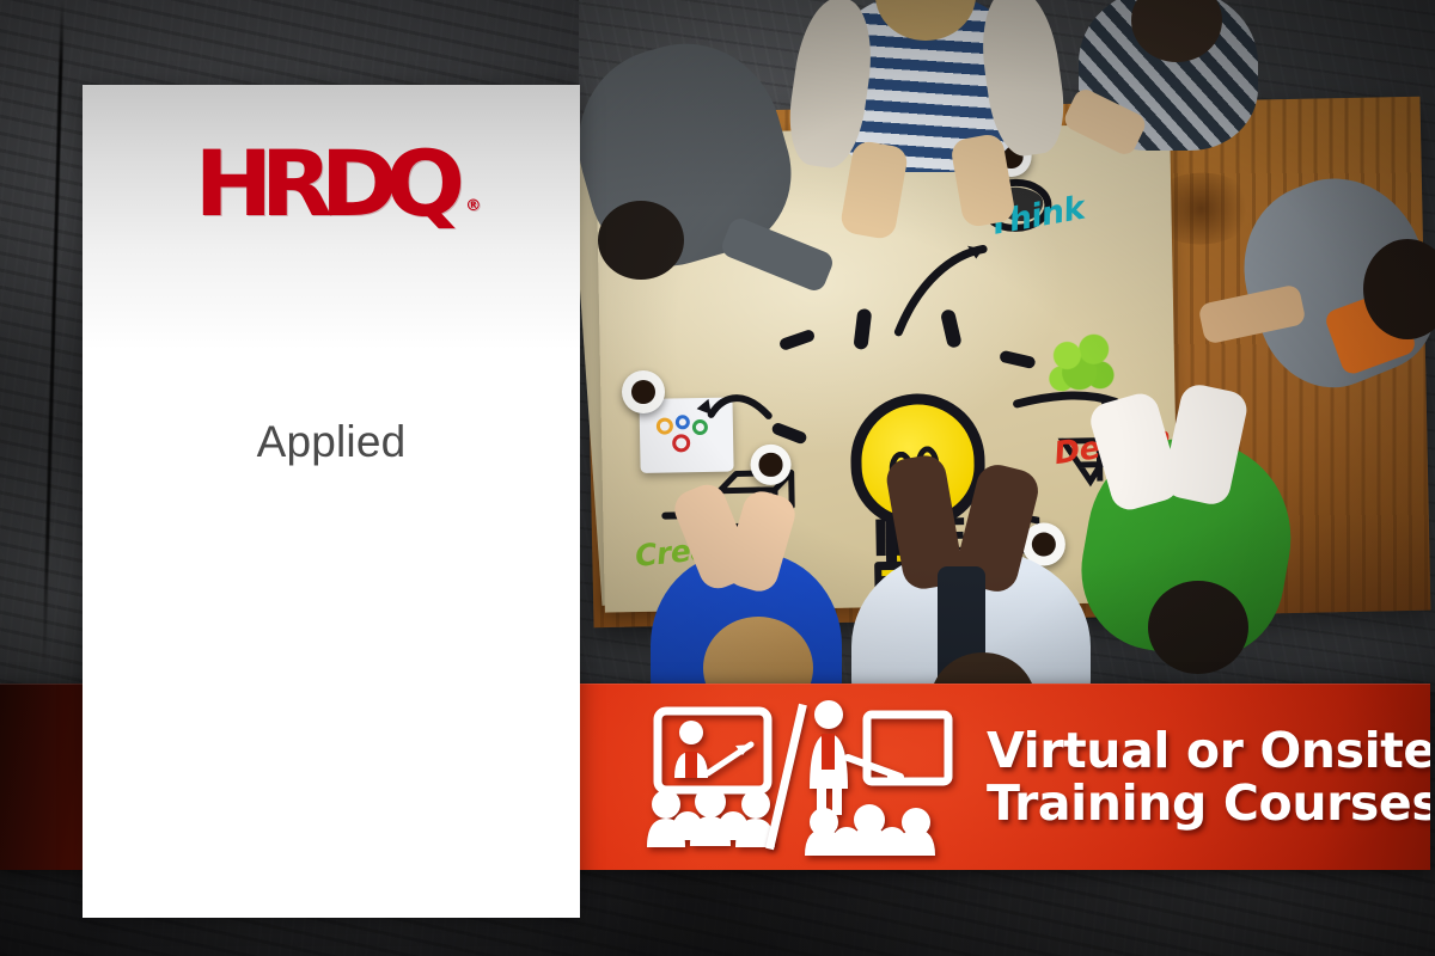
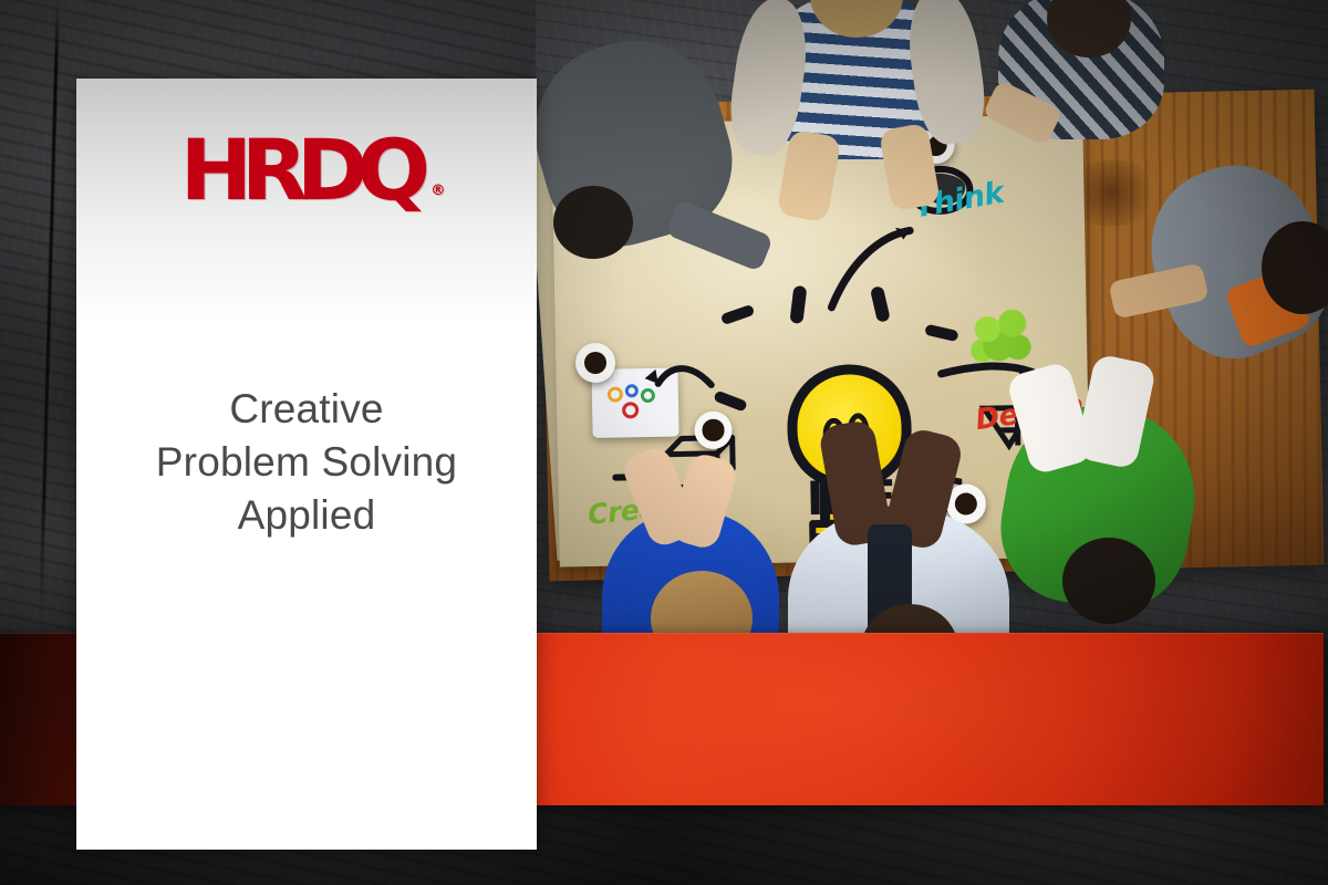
- Virtual or Onsite
- Training Courses
  HRDQ ®
+ Creative
+ Problem Solving
  Applied
